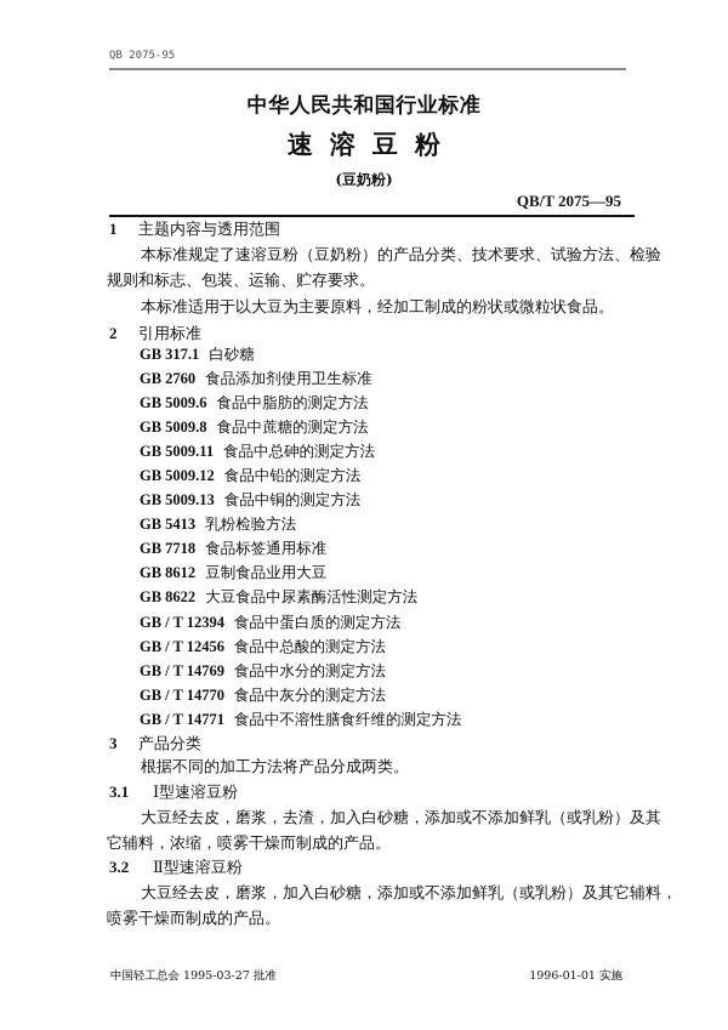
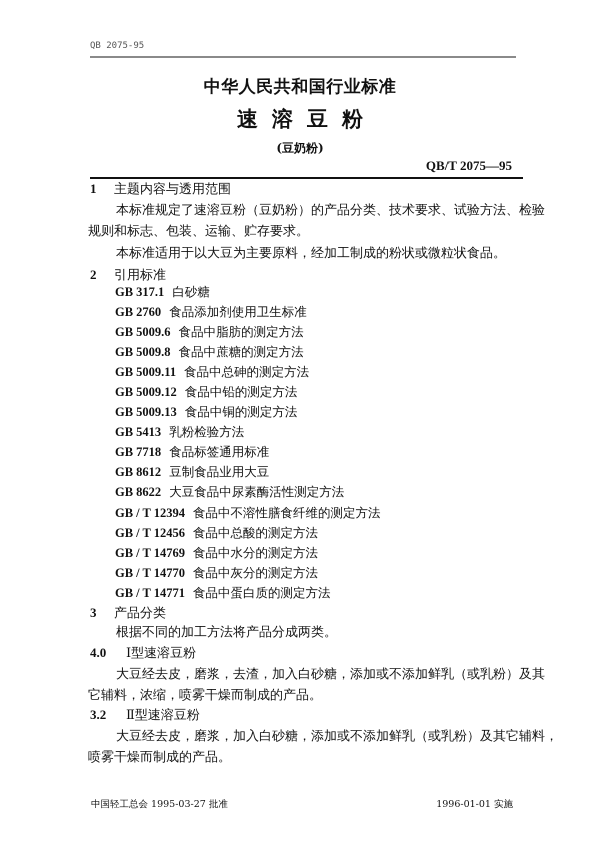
  QB 2075-95
  中华人民共和国行业标准
  速溶豆粉
  (豆奶粉)
  QB/T 2075—95
  1 主题内容与透用范围
  本标准规定了速溶豆粉（豆奶粉）的产品分类、技术要求、试验方法、检验
  规则和标志、包装、运输、贮存要求。
  本标准适用于以大豆为主要原料，经加工制成的粉状或微粒状食品。
  2 引用标准
  GB 317.1 白砂糖
  GB 2760 食品添加剂使用卫生标准
  GB 5009.6 食品中脂肪的测定方法
  GB 5009.8 食品中蔗糖的测定方法
  GB 5009.11 食品中总砷的测定方法
  GB 5009.12 食品中铅的测定方法
  GB 5009.13 食品中铜的测定方法
  GB 5413 乳粉检验方法
  GB 7718 食品标签通用标准
  GB 8612 豆制食品业用大豆
  GB 8622 大豆食品中尿素酶活性测定方法
- GB / T 12394 食品中蛋白质的测定方法
+ GB / T 12394 食品中不溶性膳食纤维的测定方法
  GB / T 12456 食品中总酸的测定方法
  GB / T 14769 食品中水分的测定方法
  GB / T 14770 食品中灰分的测定方法
- GB / T 14771 食品中不溶性膳食纤维的测定方法
+ GB / T 14771 食品中蛋白质的测定方法
  3 产品分类
  根据不同的加工方法将产品分成两类。
- 3.1 Ⅰ型速溶豆粉
+ 4.0 Ⅰ型速溶豆粉
  大豆经去皮，磨浆，去渣，加入白砂糖，添加或不添加鲜乳（或乳粉）及其
  它辅料，浓缩，喷雾干燥而制成的产品。
  3.2 Ⅱ型速溶豆粉
  大豆经去皮，磨浆，加入白砂糖，添加或不添加鲜乳（或乳粉）及其它辅料，
  喷雾干燥而制成的产品。
  中国轻工总会 1995-03-27 批准
  1996-01-01 实施
